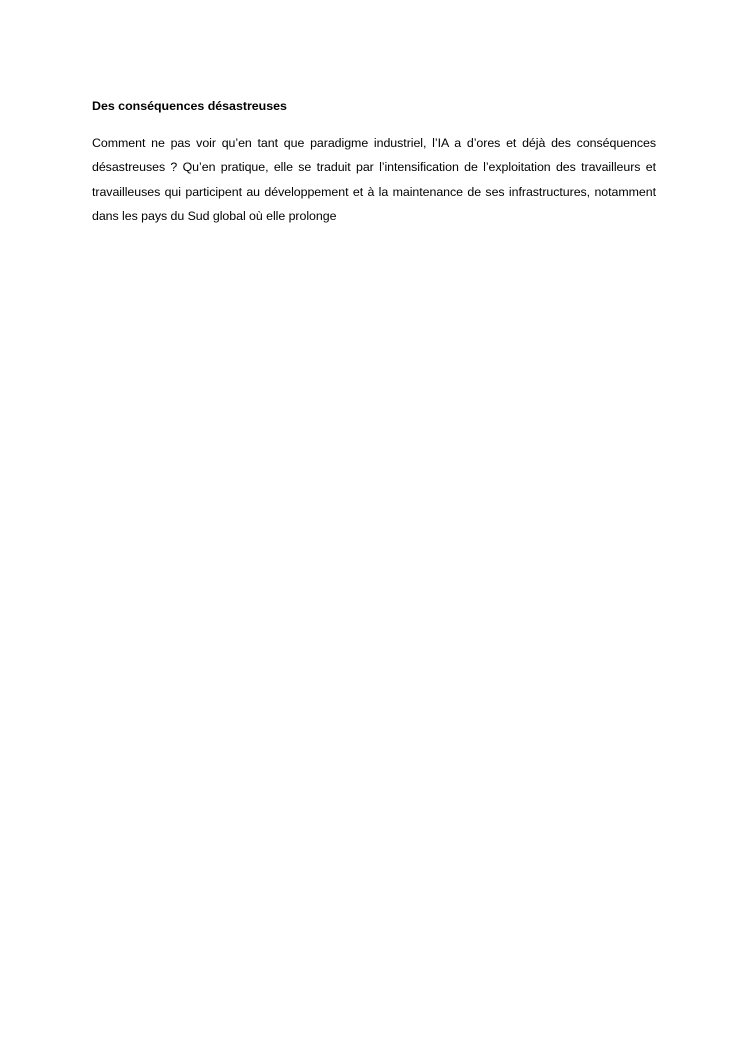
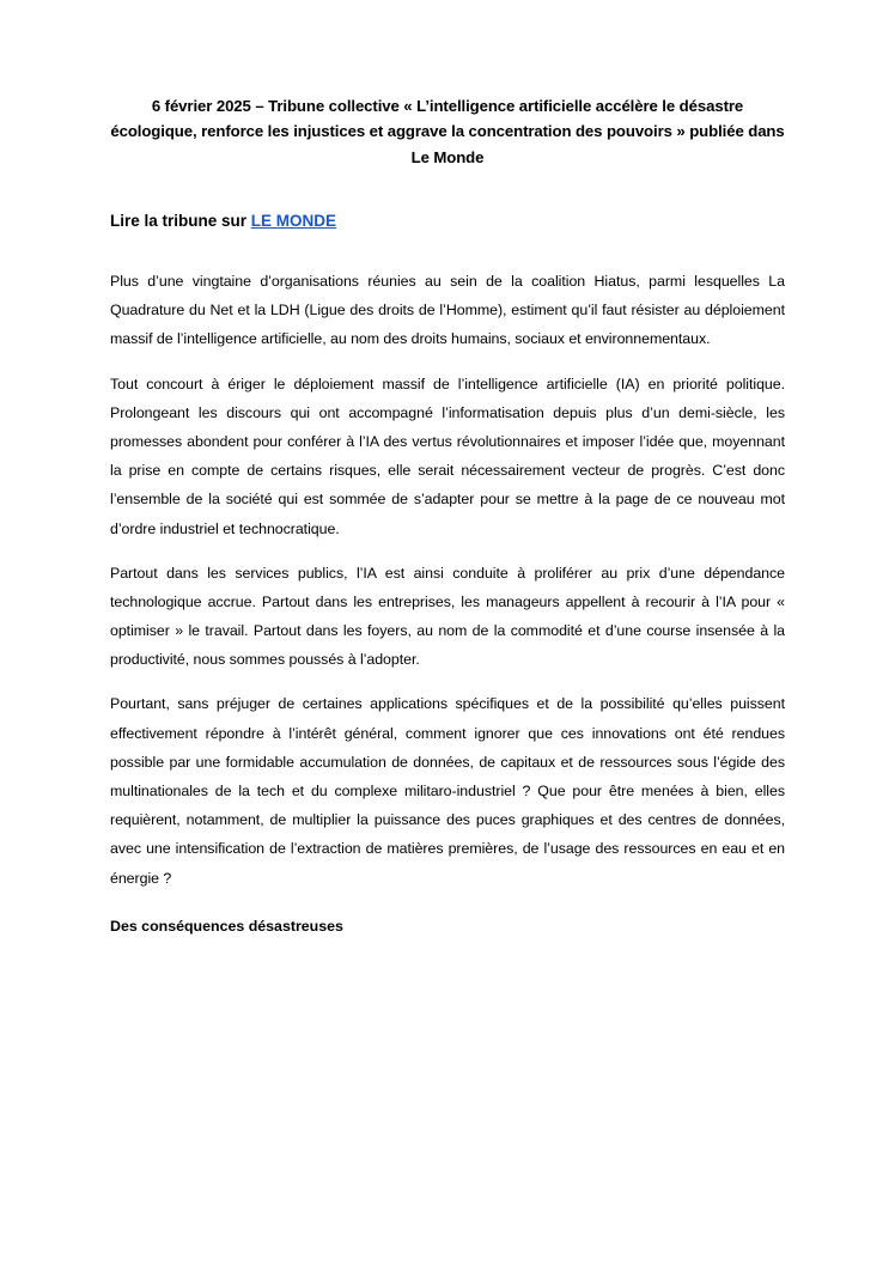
+ 6 février 2025 – Tribune collective « L’intelligence artificielle accélère le désastre écologique, renforce les injustices et aggrave la concentration des pouvoirs » publiée dans Le Monde
+ Lire la tribune sur LE MONDE
+ Plus d’une vingtaine d’organisations réunies au sein de la coalition Hiatus, parmi lesquelles La Quadrature du Net et la LDH (Ligue des droits de l’Homme), estiment qu’il faut résister au déploiement massif de l’intelligence artificielle, au nom des droits humains, sociaux et environnementaux.
+ Tout concourt à ériger le déploiement massif de l’intelligence artificielle (IA) en priorité politique. Prolongeant les discours qui ont accompagné l’informatisation depuis plus d’un demi-siècle, les promesses abondent pour conférer à l’IA des vertus révolutionnaires et imposer l’idée que, moyennant la prise en compte de certains risques, elle serait nécessairement vecteur de progrès. C’est donc l’ensemble de la société qui est sommée de s’adapter pour se mettre à la page de ce nouveau mot d’ordre industriel et technocratique.
+ Partout dans les services publics, l’IA est ainsi conduite à proliférer au prix d’une dépendance technologique accrue. Partout dans les entreprises, les manageurs appellent à recourir à l’IA pour « optimiser » le travail. Partout dans les foyers, au nom de la commodité et d’une course insensée à la productivité, nous sommes poussés à l’adopter.
+ Pourtant, sans préjuger de certaines applications spécifiques et de la possibilité qu’elles puissent effectivement répondre à l’intérêt général, comment ignorer que ces innovations ont été rendues possible par une formidable accumulation de données, de capitaux et de ressources sous l’égide des multinationales de la tech et du complexe militaro-industriel ? Que pour être menées à bien, elles requièrent, notamment, de multiplier la puissance des puces graphiques et des centres de données, avec une intensification de l’extraction de matières premières, de l’usage des ressources en eau et en énergie ?
  Des conséquences désastreuses
- Comment ne pas voir qu’en tant que paradigme industriel, l’IA a d’ores et déjà des conséquences désastreuses ? Qu’en pratique, elle se traduit par l’intensification de l’exploitation des travailleurs et travailleuses qui participent au développement et à la maintenance de ses infrastructures, notamment dans les pays du Sud global où elle prolonge
